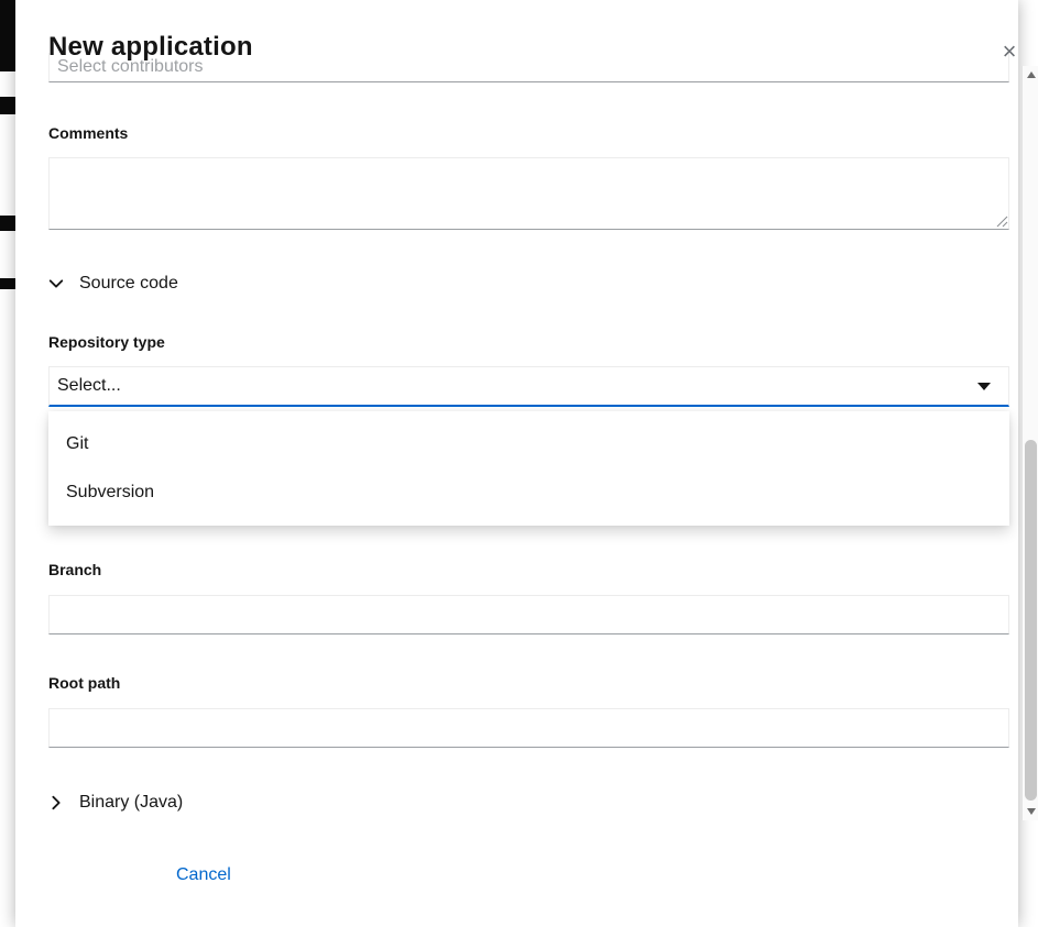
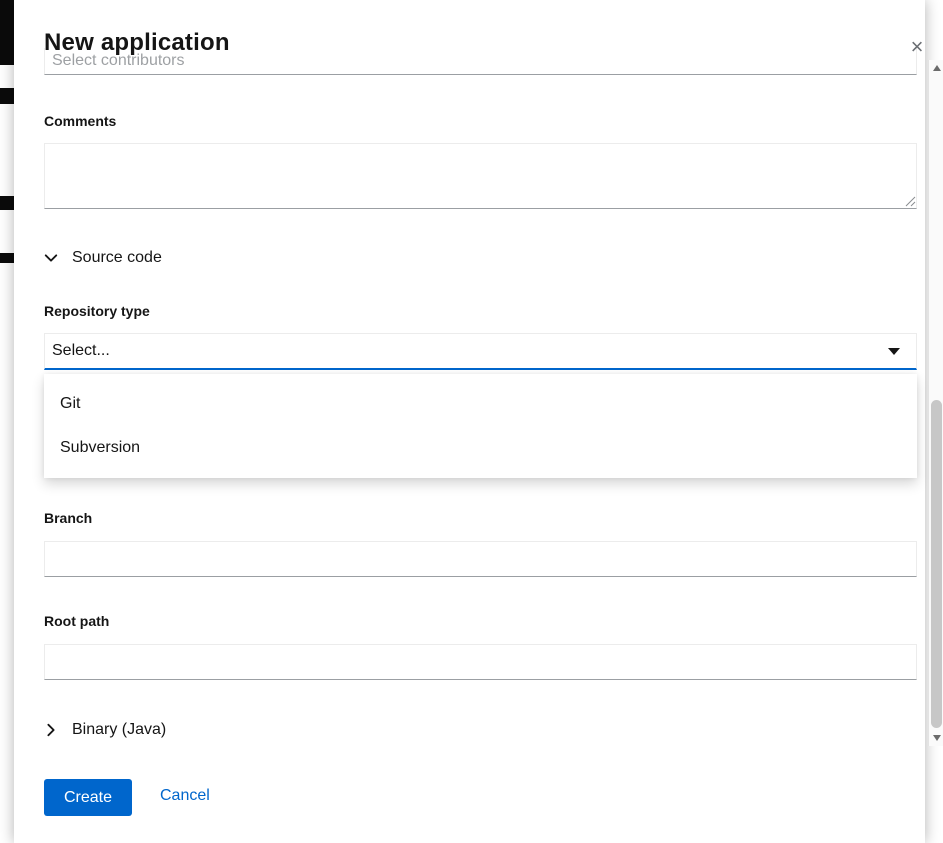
  Select contributors
  New application
  ×
  Comments
  Source code
  Repository type
  Select...
  Git
  Subversion
  Branch
  Root path
  Binary (Java)
+ Create
  Cancel
